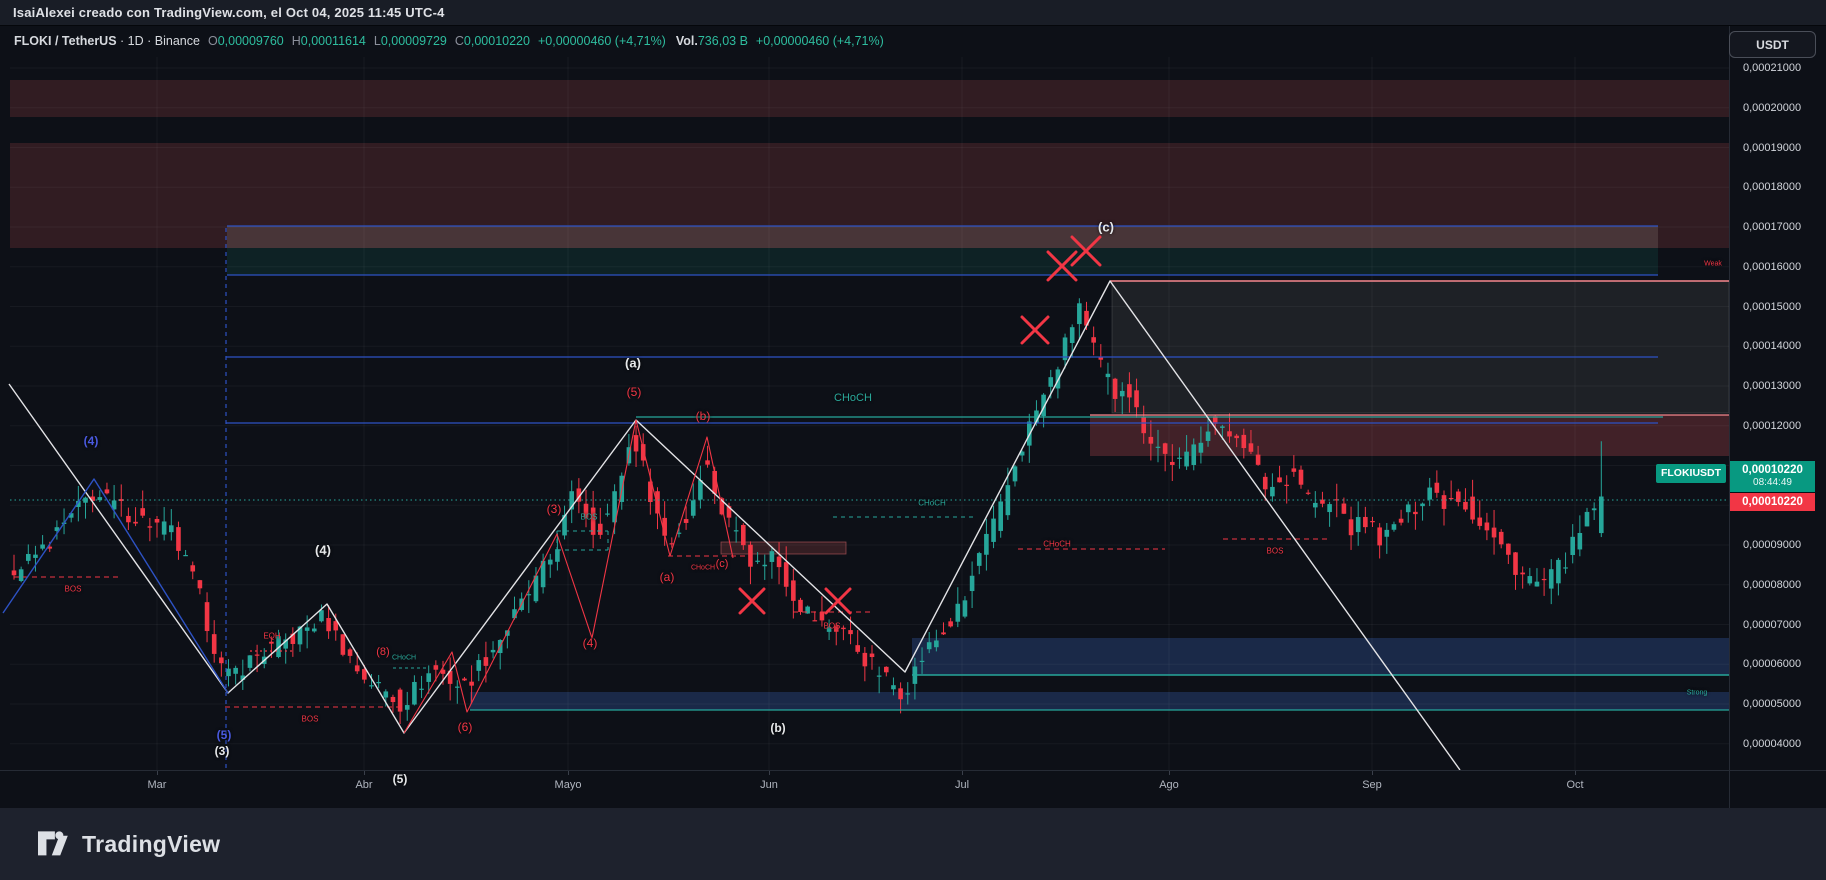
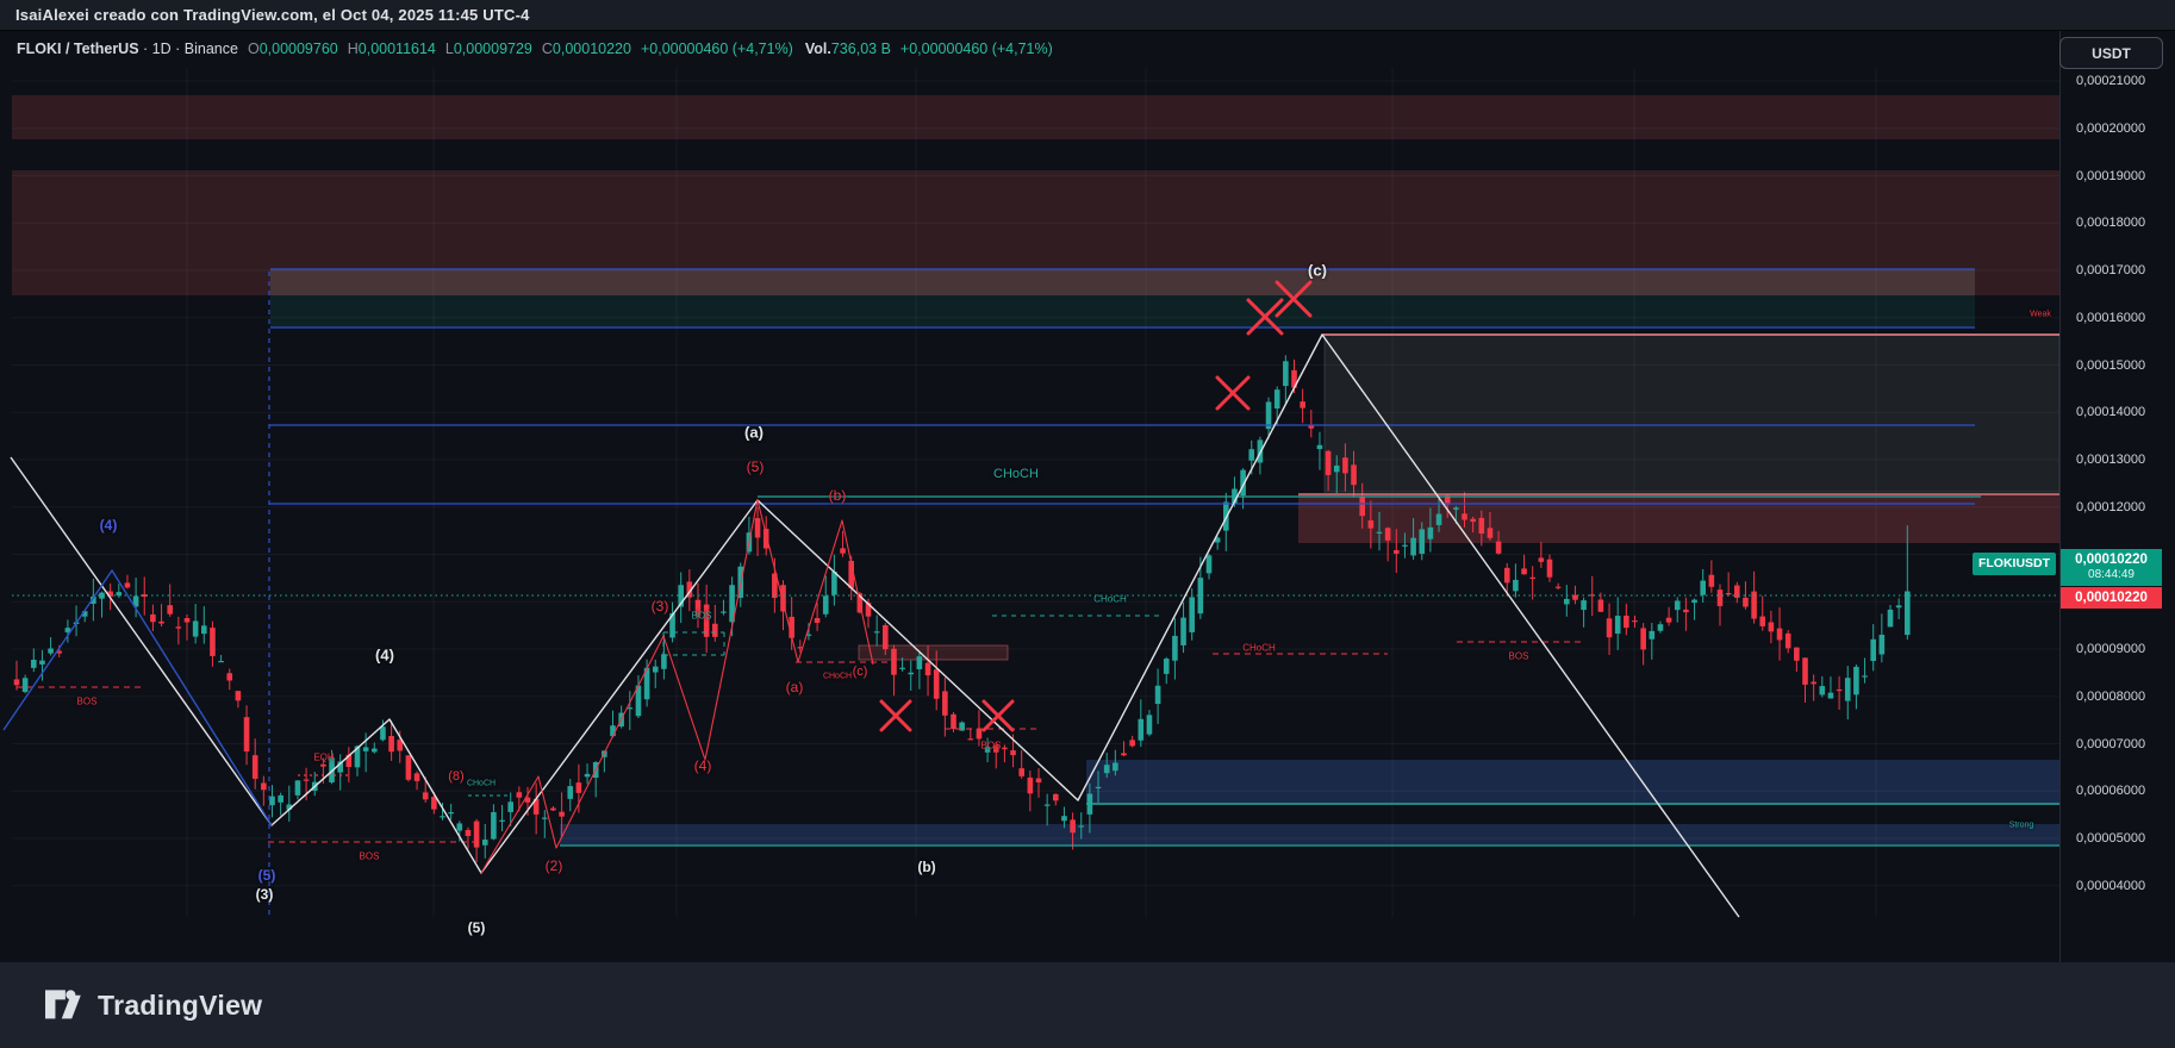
  IsaiAlexei creado con TradingView.com, el Oct 04, 2025 11:45 UTC-4
  FLOKI / TetherUS
  ·
  1D
  ·
  Binance
  O
  0,00009760
  H
  0,00011614
  L
  0,00009729
  C
  0,00010220
  +0,00000460 (+4,71%)
  Vol.
  736,03 B
  +0,00000460 (+4,71%)
  USDT
  0,00021000
  0,00020000
  0,00019000
  0,00018000
  0,00017000
  0,00016000
  0,00015000
  0,00014000
  0,00013000
  0,00012000
  0,00009000
  0,00008000
  0,00007000
  0,00006000
  0,00005000
  0,00004000
- Mar
- Abr
- Mayo
- Jun
- Jul
- Ago
- Sep
- Oct
  (a)
  (4)
  (c)
  (3)
  (5)
  (4)
  (5)
  (5)
  (3)
  (8)
- (6)
+ (2)
  (4)
  (a)
  (b)
  (b)
  (c)
  CHoCH
  BOS
  BOS
  BOS
  BOS
  EQH
  BOS
  CHoCH
  CHoCH
  FLOKIUSDT
  0,00010220
  08:44:49
  0,00010220
  TradingView
